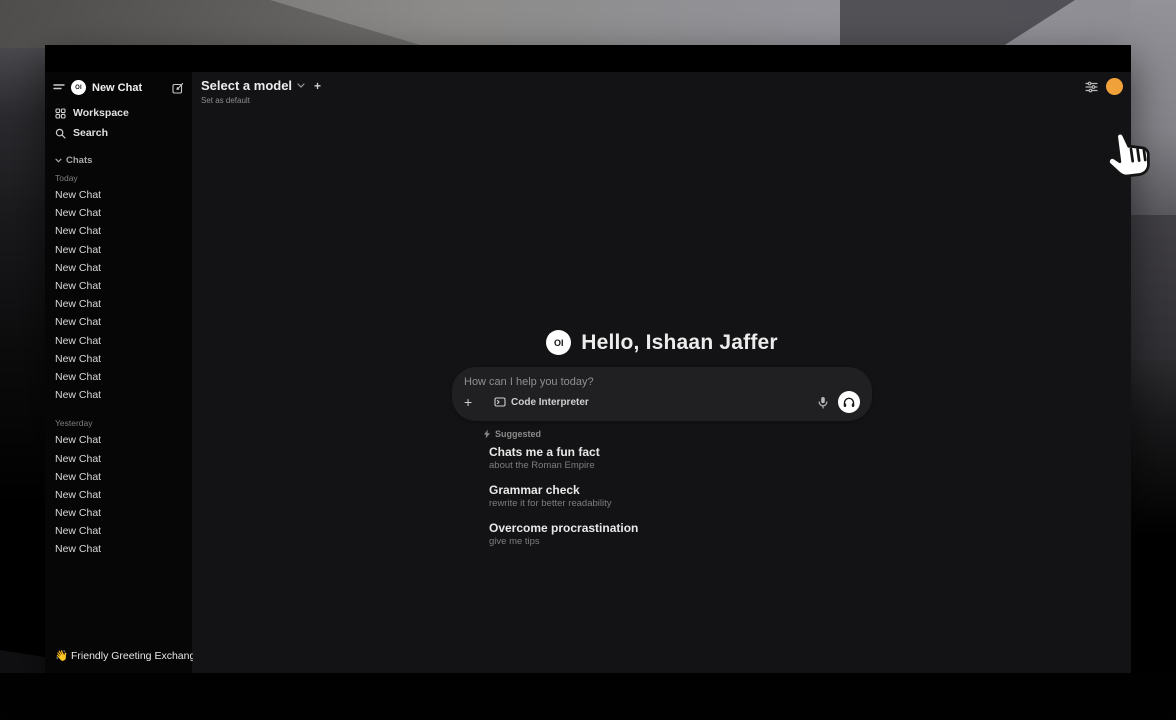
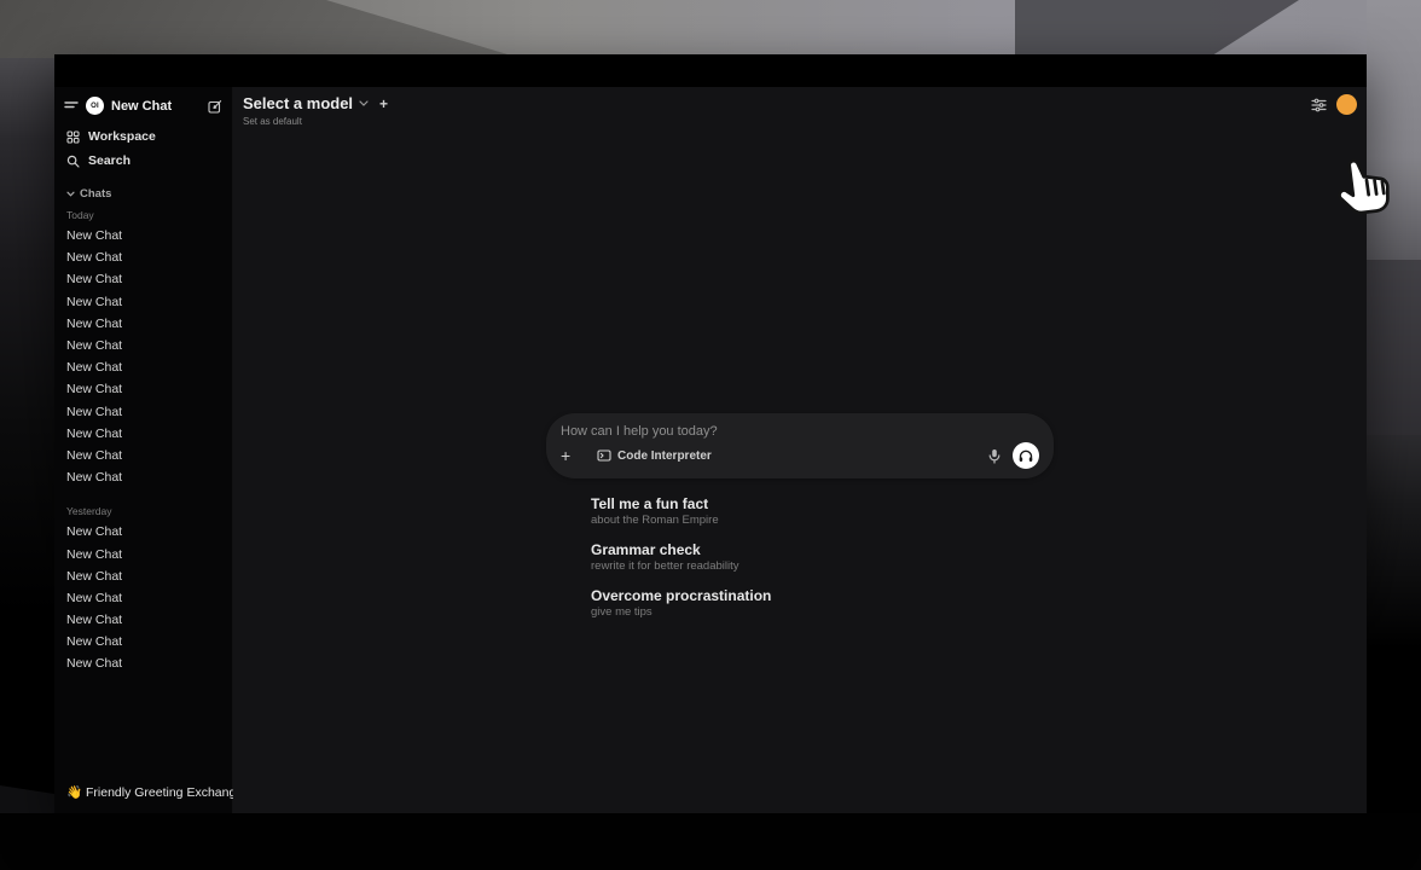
  New Chat
  Workspace
  Search
  Chats
  Today
  New Chat
  New Chat
  New Chat
  New Chat
  New Chat
  New Chat
  New Chat
  New Chat
  New Chat
  New Chat
  New Chat
  New Chat
  Yesterday
  New Chat
  New Chat
  New Chat
  New Chat
  New Chat
  New Chat
  New Chat
  👋 Friendly Greeting Exchan
  Select a model
  +
  Set as default
- OI
- Hello, Ishaan Jaffer
  How can I help you today?
  +
  Code Interpreter
- Suggested
- Chats me a fun fact
+ Tell me a fun fact
  about the Roman Empire
  Grammar check
  rewrite it for better readability
  Overcome procrastination
  give me tips
